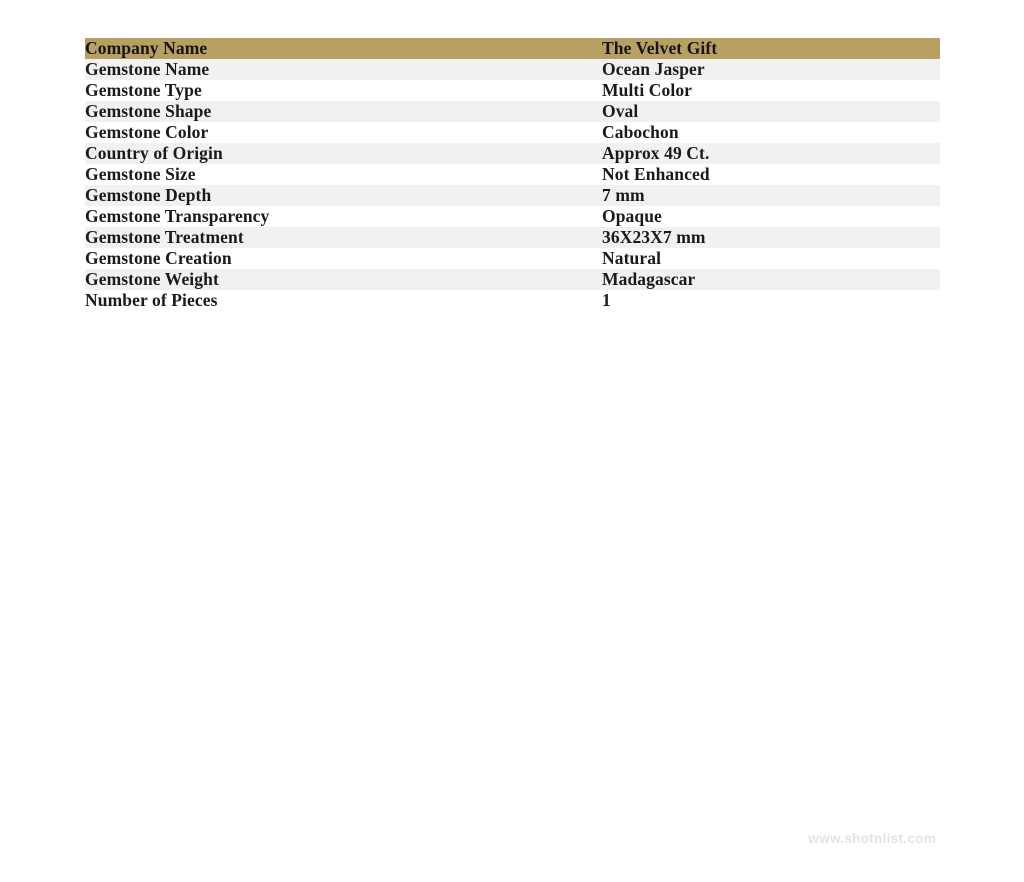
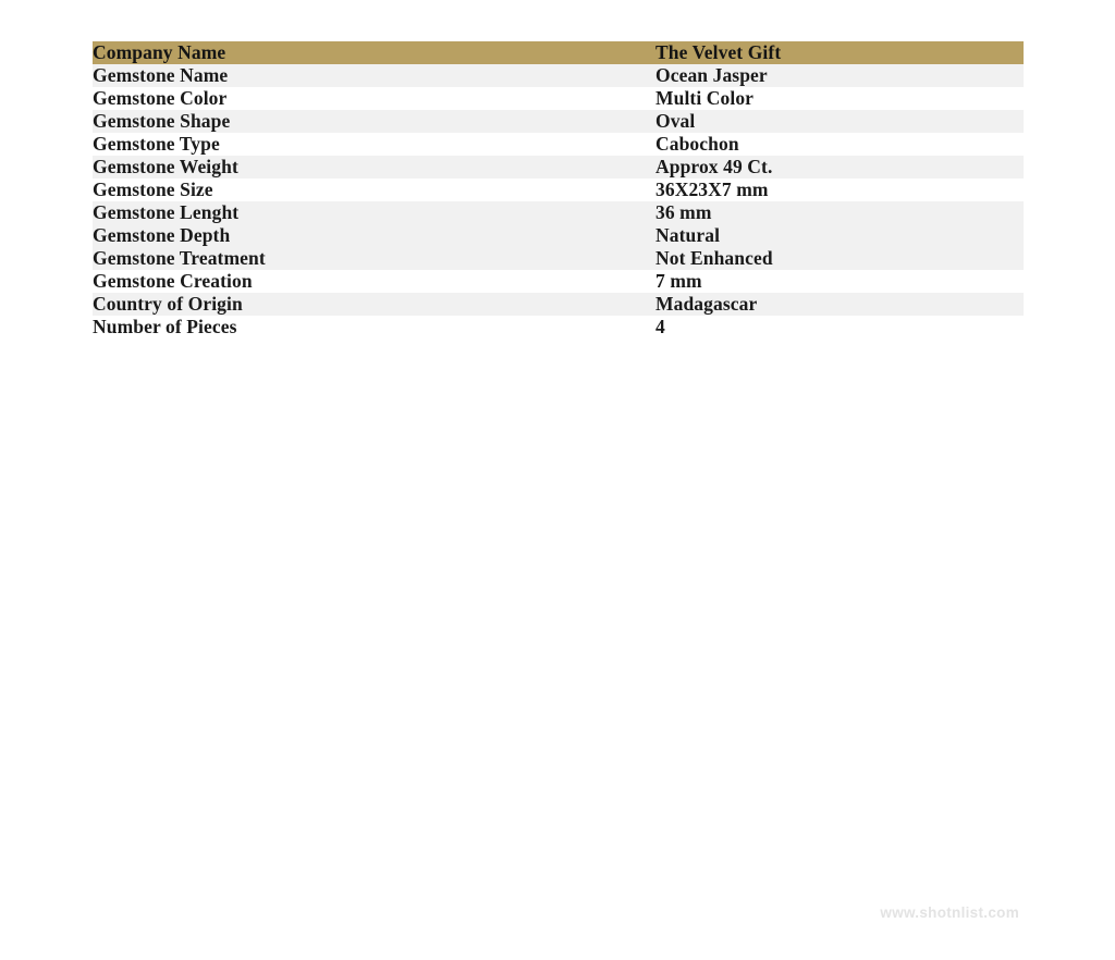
  Company Name	The Velvet Gift
  Gemstone Name	Ocean Jasper
- Gemstone Type	Multi Color
+ Gemstone Color	Multi Color
  Gemstone Shape	Oval
- Gemstone Color	Cabochon
+ Gemstone Type	Cabochon
- Country of Origin	Approx 49 Ct.
+ Gemstone Weight	Approx 49 Ct.
- Gemstone Size	Not Enhanced
+ Gemstone Size	36X23X7 mm
+ Gemstone Lenght	36 mm
- Gemstone Depth	7 mm
+ Gemstone Depth	Natural
- Gemstone Transparency	Opaque
- Gemstone Treatment	36X23X7 mm
+ Gemstone Treatment	Not Enhanced
- Gemstone Creation	Natural
+ Gemstone Creation	7 mm
- Gemstone Weight	Madagascar
+ Country of Origin	Madagascar
- Number of Pieces	1
+ Number of Pieces	4
  www.shotnlist.com
